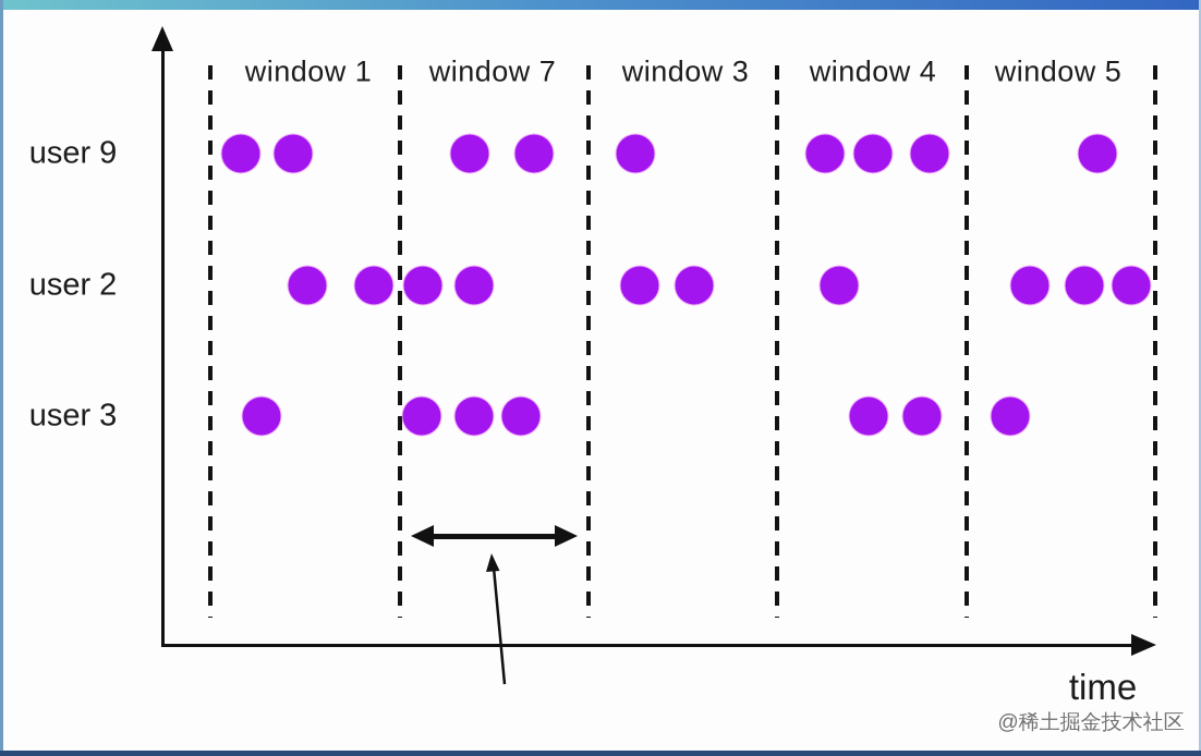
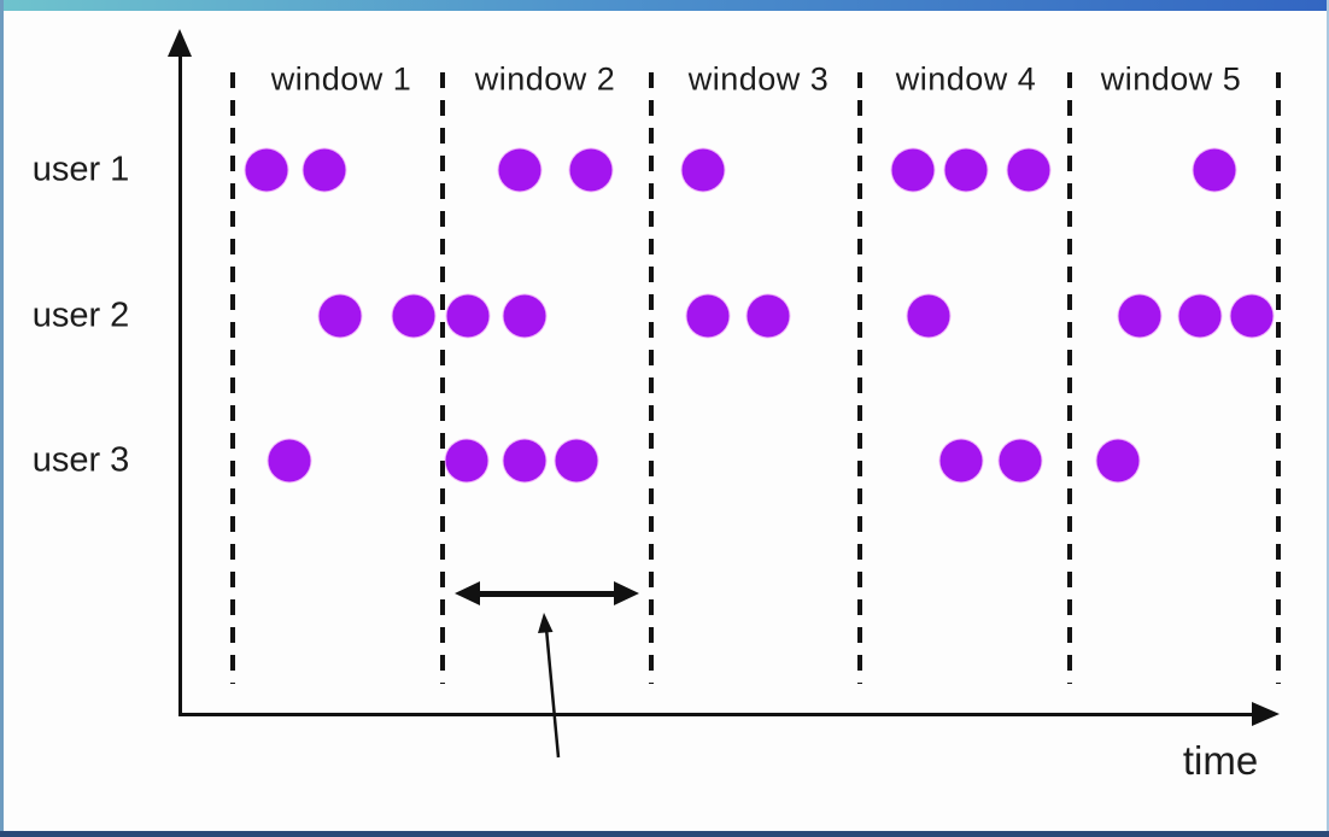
  window 1
- window 7
+ window 2
  window 3
  window 4
  window 5
- user 9
+ user 1
  user 2
  user 3
  time
- @稀土掘金技术社区
